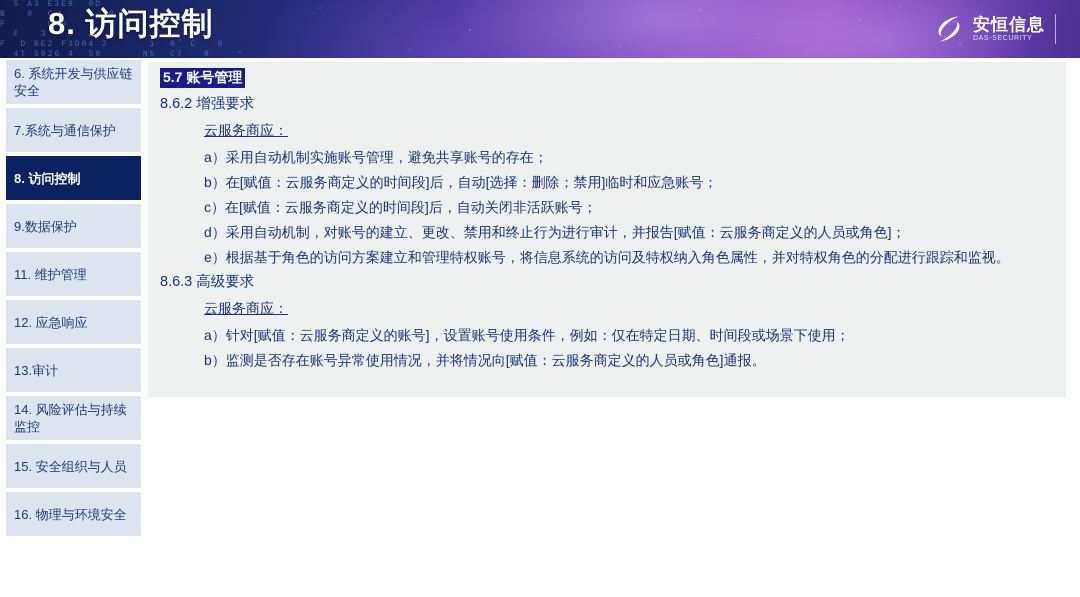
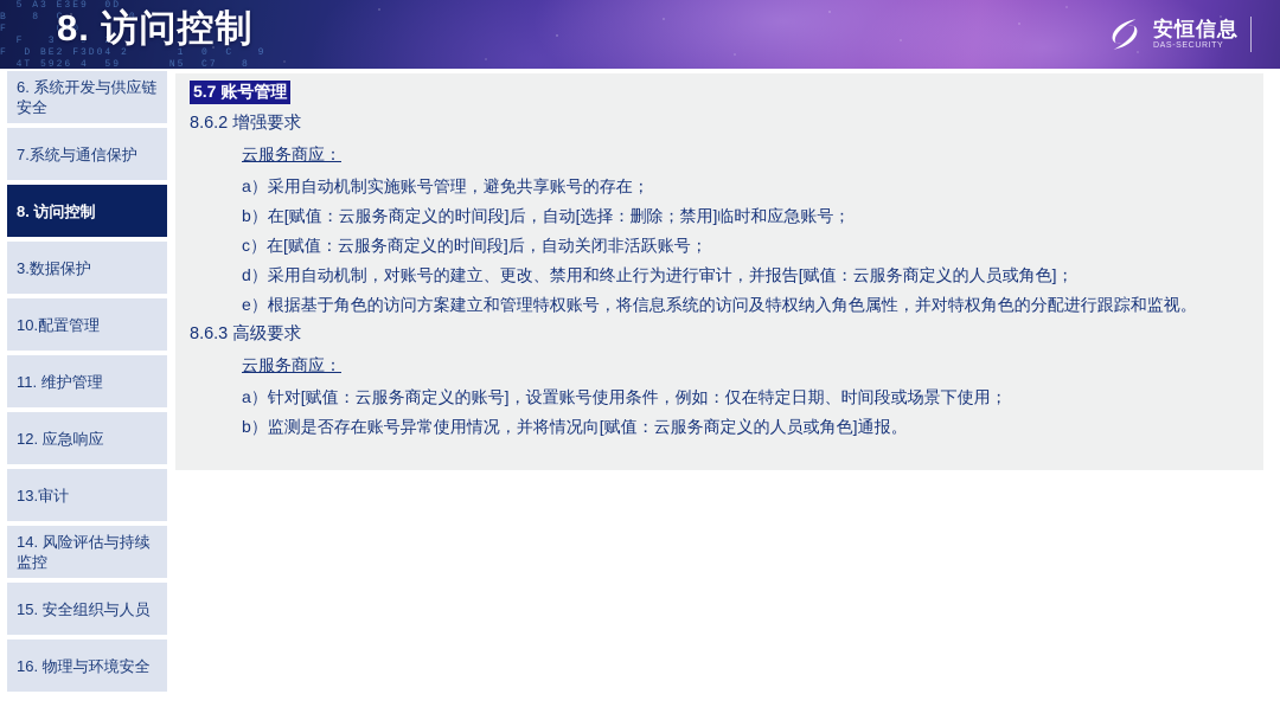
  8. 访问控制
  安恒信息
  6. 系统开发与供应链安全
  7.系统与通信保护
  8. 访问控制
- 9.数据保护
+ 3.数据保护
+ 10.配置管理
  11. 维护管理
  12. 应急响应
  13.审计
  14. 风险评估与持续监控
  15. 安全组织与人员
  16. 物理与环境安全
  5.7 账号管理
  8.6.2 增强要求
  云服务商应：
  a）采用自动机制实施账号管理，避免共享账号的存在；
  b）在[赋值：云服务商定义的时间段]后，自动[选择：删除；禁用]临时和应急账号；
  c）在[赋值：云服务商定义的时间段]后，自动关闭非活跃账号；
  d）采用自动机制，对账号的建立、更改、禁用和终止行为进行审计，并报告[赋值：云服务商定义的人员或角色]；
  e）根据基于角色的访问方案建立和管理特权账号，将信息系统的访问及特权纳入角色属性，并对特权角色的分配进行跟踪和监视。
  8.6.3 高级要求
  云服务商应：
  a）针对[赋值：云服务商定义的账号]，设置账号使用条件，例如：仅在特定日期、时间段或场景下使用；
  b）监测是否存在账号异常使用情况，并将情况向[赋值：云服务商定义的人员或角色]通报。
